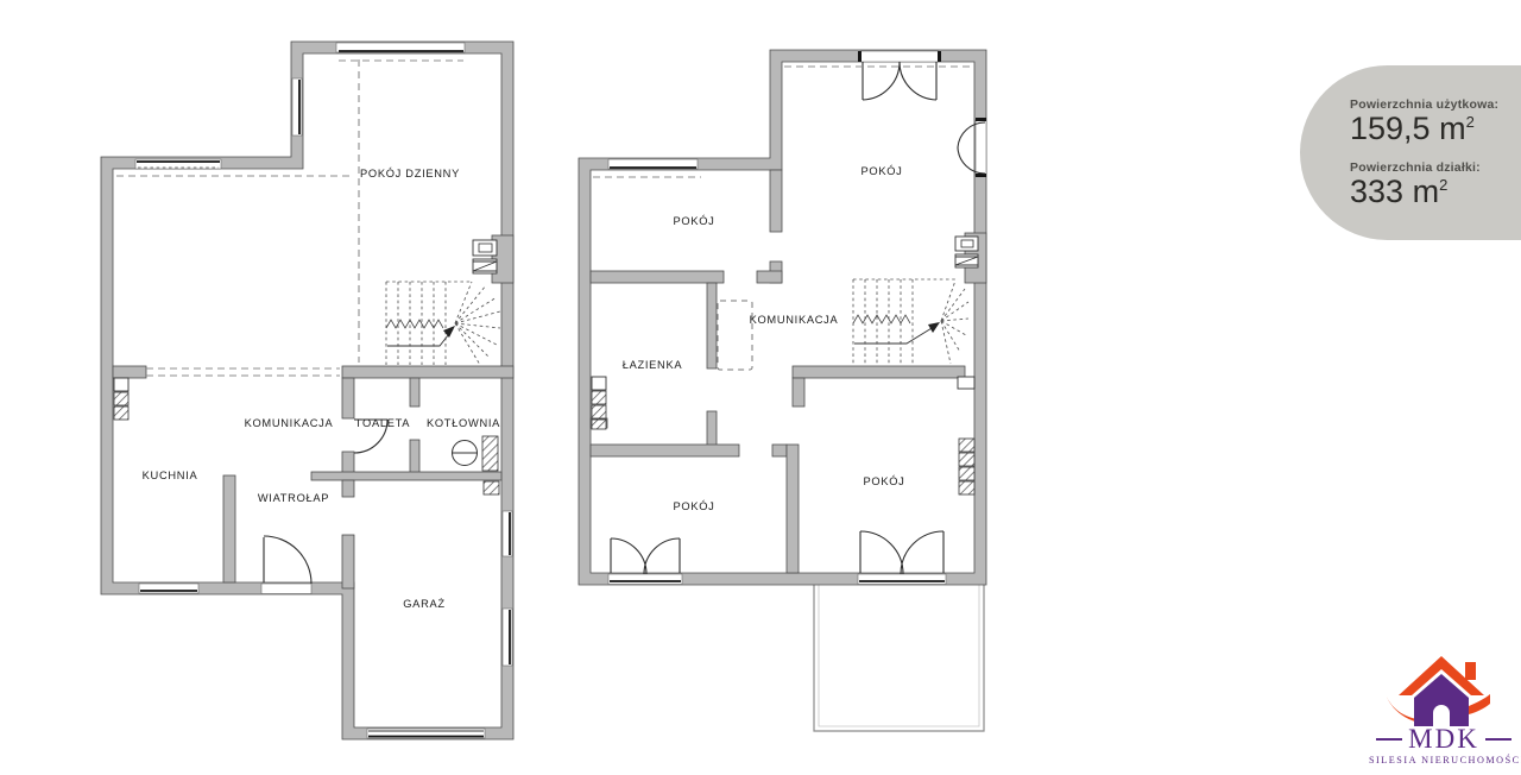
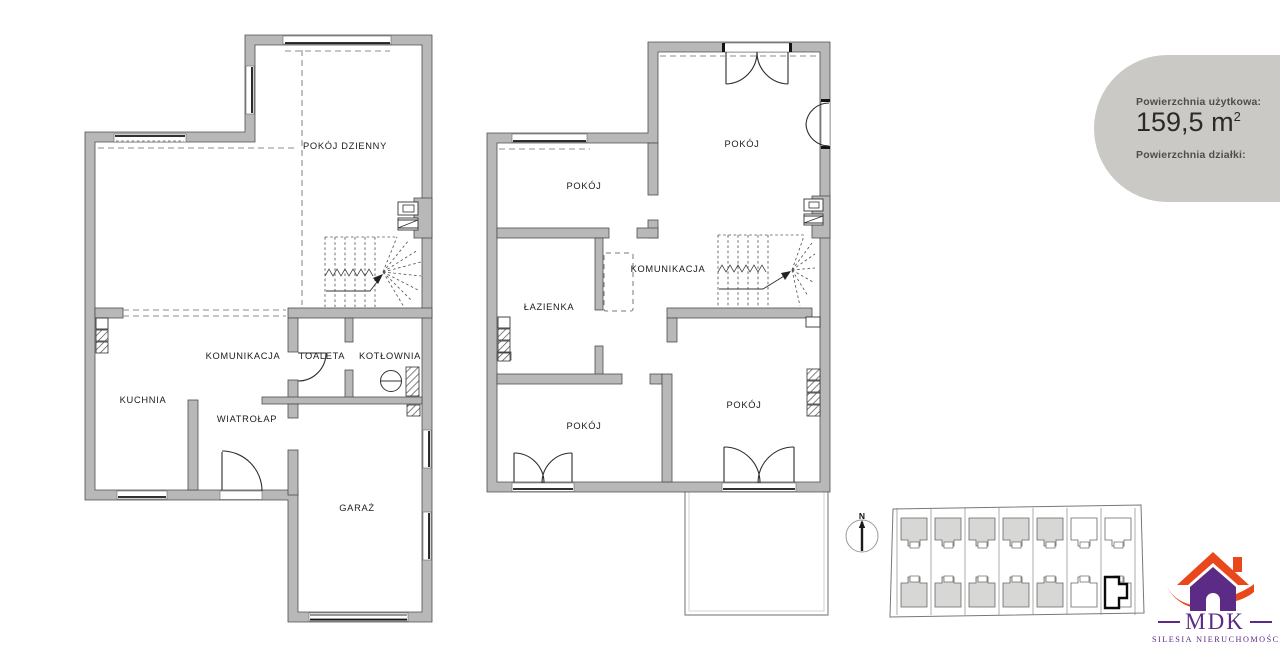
  POKÓJ DZIENNY
  KOMUNIKACJA
  TOALETA
  KOTŁOWNIA
  KUCHNIA
  WIATROŁAP
  GARAŻ
  POKÓJ
  POKÓJ
  KOMUNIKACJA
  ŁAZIENKA
  POKÓJ
  POKÓJ
+ N
  Powierzchnia użytkowa:
  159,5 m2
  Powierzchnia działki:
- 333 m2
  MDK
  SILESIA NIERUCHOMOŚC
